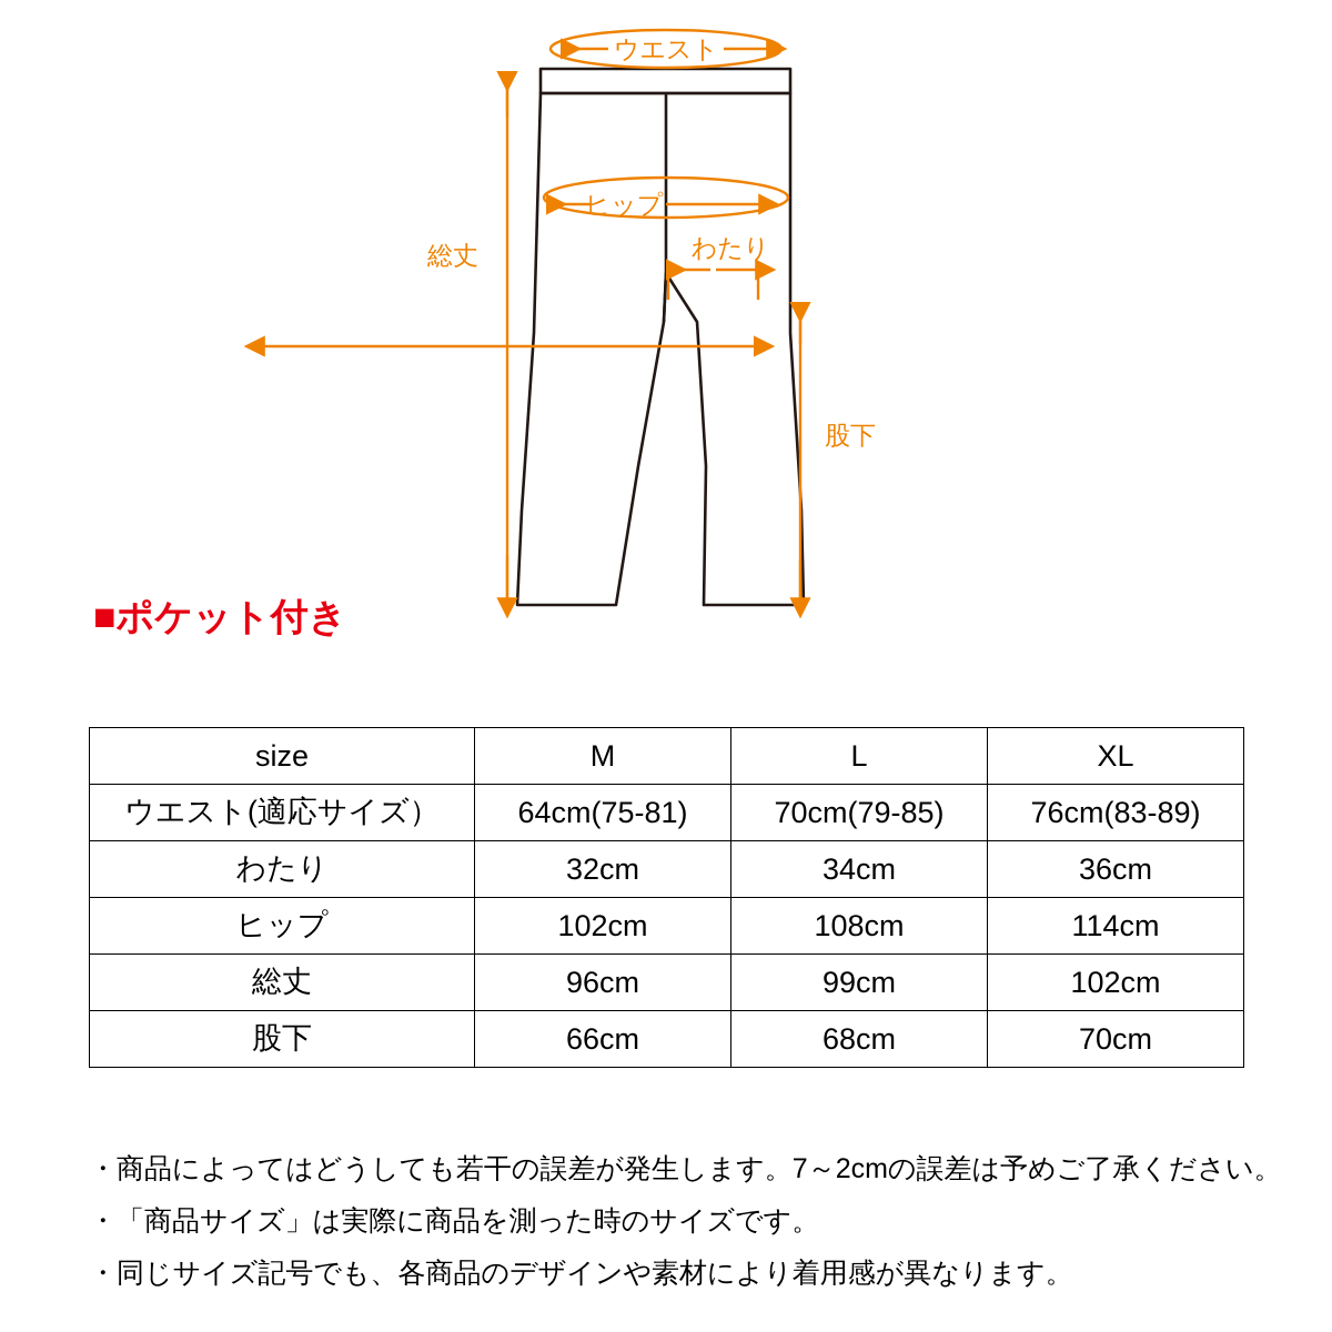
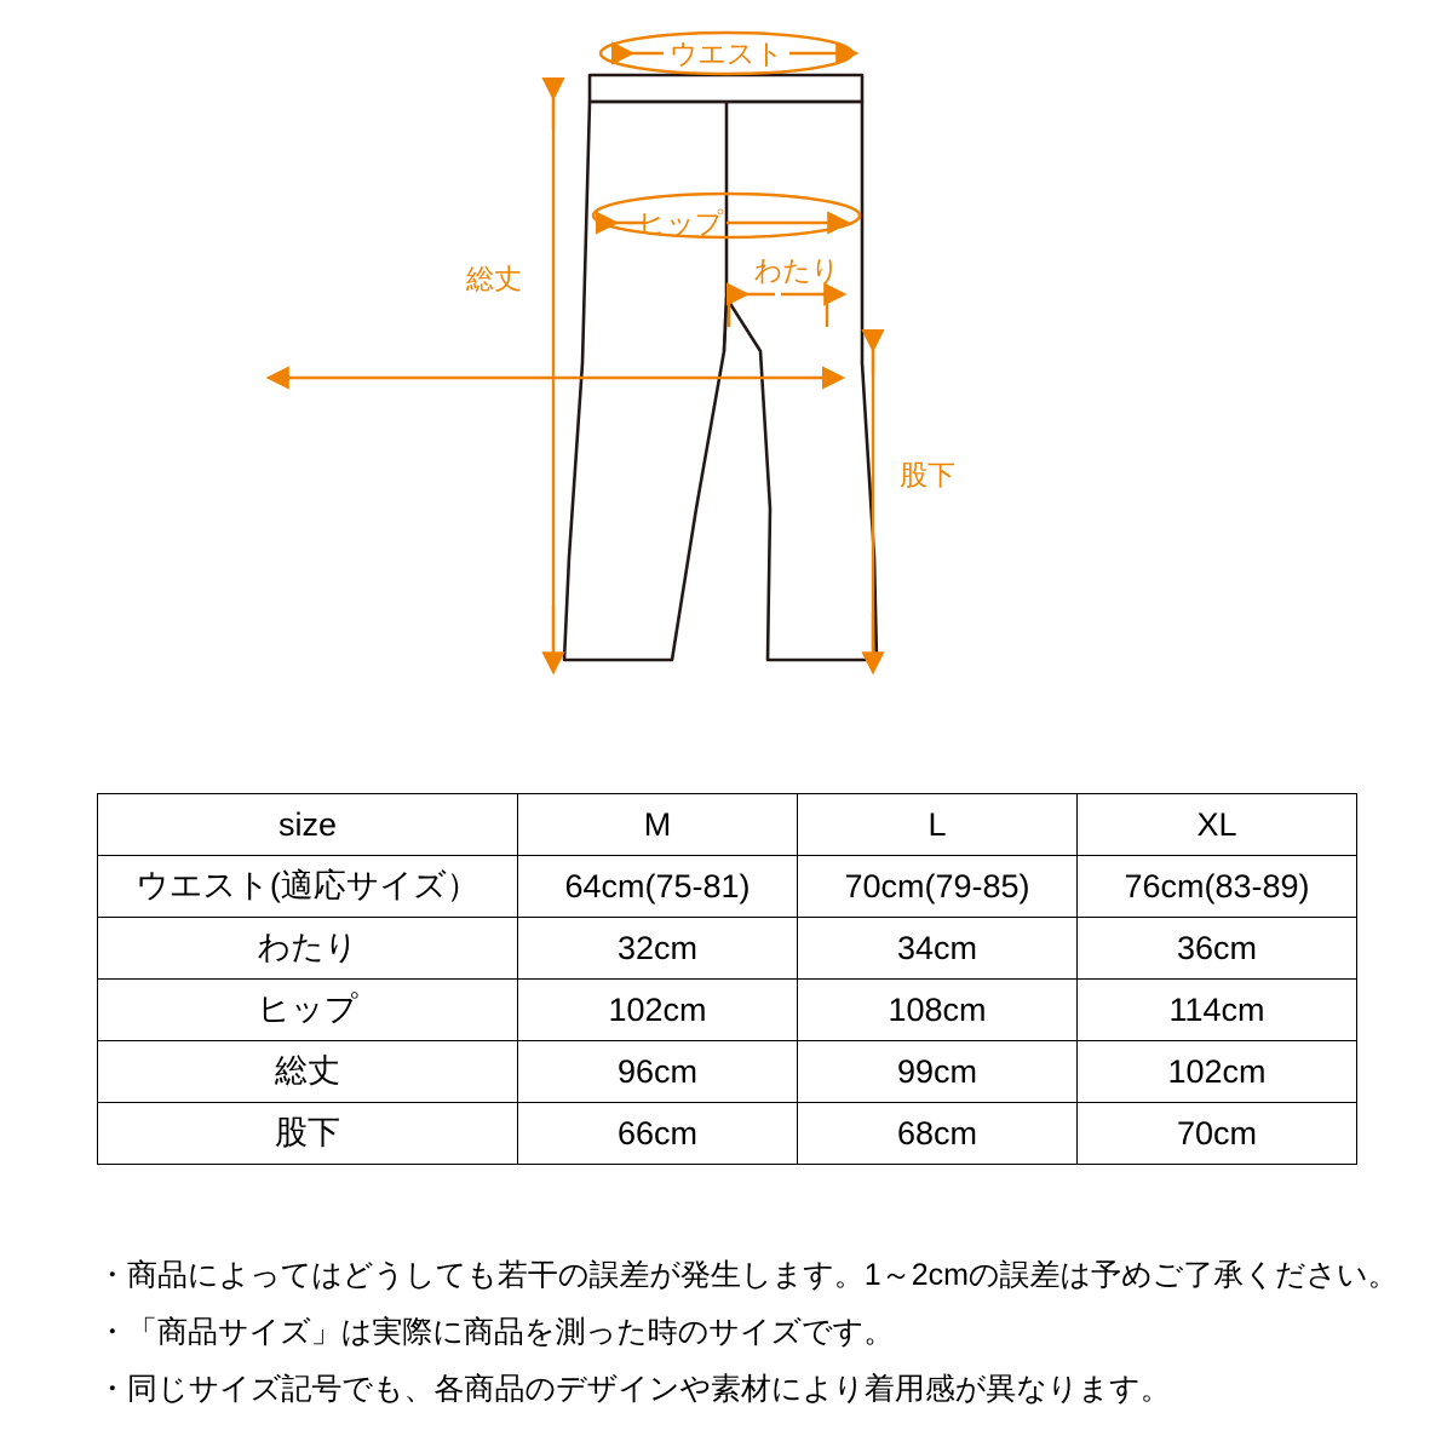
  ウエスト
  ヒップ
  わたり
  総丈
  股下
- ■ポケット付き
  size	M	L	XL
  ウエスト(適応サイズ）	64cm(75-81)	70cm(79-85)	76cm(83-89)
  わたり	32cm	34cm	36cm
  ヒップ	102cm	108cm	114cm
  総丈	96cm	99cm	102cm
  股下	66cm	68cm	70cm
- ・商品によってはどうしても若干の誤差が発生します。7～2cmの誤差は予めご了承ください。
+ ・商品によってはどうしても若干の誤差が発生します。1～2cmの誤差は予めご了承ください。
  ・「商品サイズ」は実際に商品を測った時のサイズです。
  ・同じサイズ記号でも、各商品のデザインや素材により着用感が異なります。
